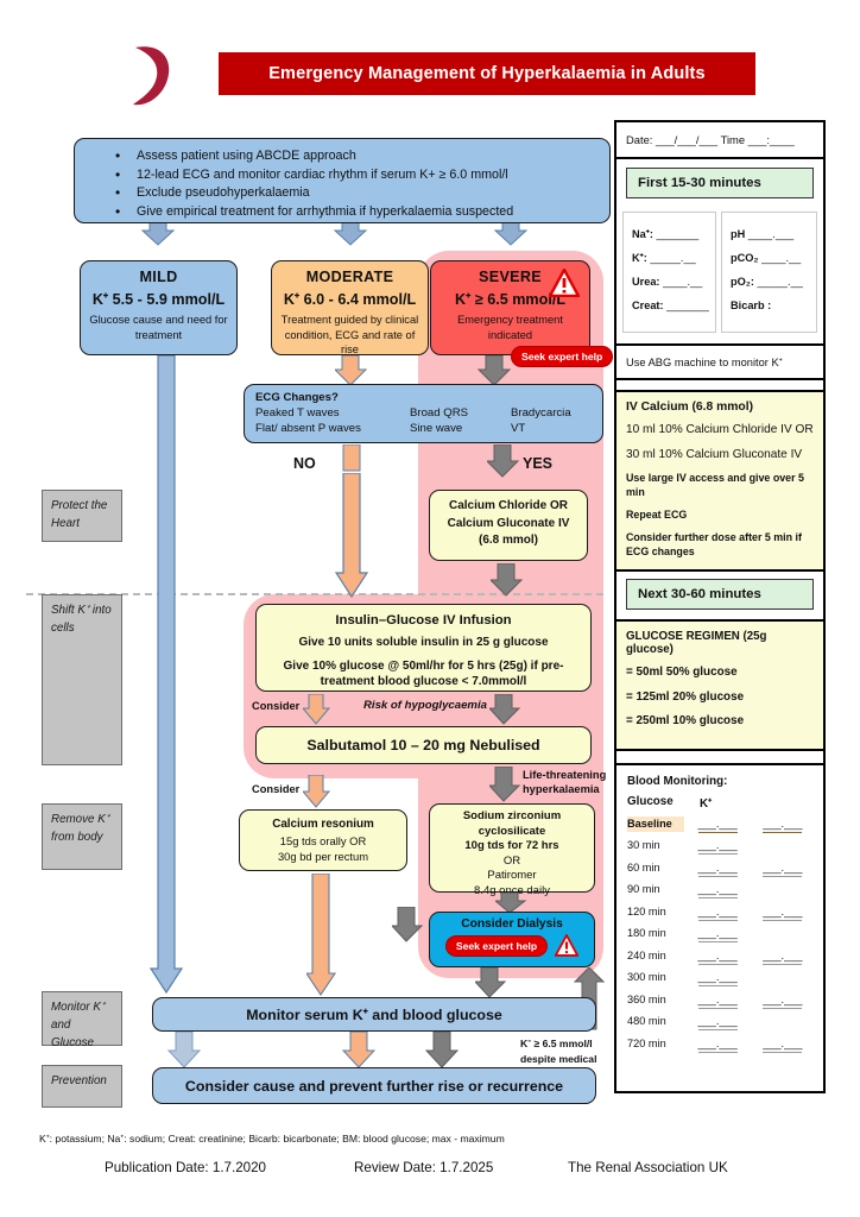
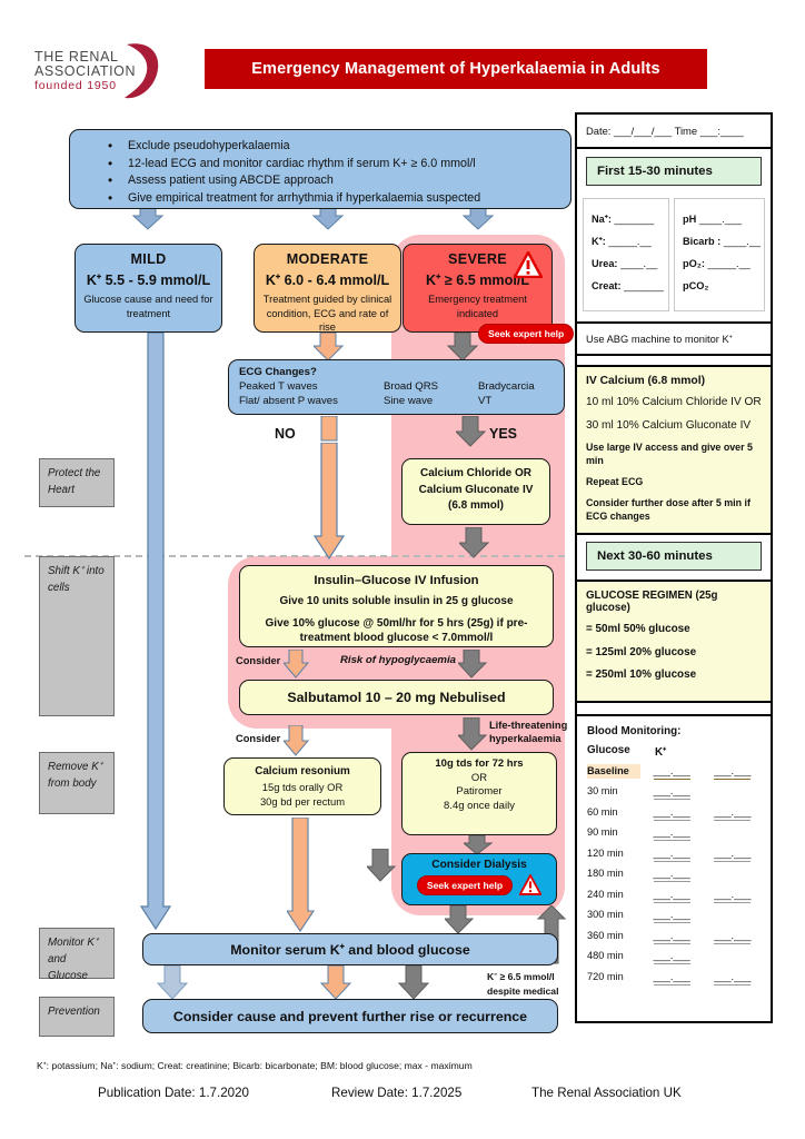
+ THE RENAL
+ ASSOCIATION
+ founded 1950
  Emergency Management of Hyperkalaemia in Adults
- Assess patient using ABCDE approach
+ Exclude pseudohyperkalaemia
  12-lead ECG and monitor cardiac rhythm if serum K+ ≥ 6.0 mmol/l
- Exclude pseudohyperkalaemia
+ Assess patient using ABCDE approach
  Give empirical treatment for arrhythmia if hyperkalaemia suspected
  MILD
  K⁺ 5.5 - 5.9 mmol/L
  Glucose cause and need for treatment
  MODERATE
  K⁺ 6.0 - 6.4 mmol/L
  Treatment guided by clinical condition, ECG and rate of rise
  SEVERE
  K⁺ ≥ 6.5 mmol/L
  Emergency treatment indicated
  Seek expert help
  ECG Changes?
  Peaked T waves
  Broad QRS
  Bradycarcia
  Flat/ absent P waves
  Sine wave
  VT
  NO
  YES
  Calcium Chloride OR
  Calcium Gluconate IV
  (6.8 mmol)
  Insulin–Glucose IV Infusion
  Give 10 units soluble insulin in 25 g glucose
  Give 10% glucose @ 50ml/hr for 5 hrs (25g) if pre-treatment blood glucose < 7.0mmol/l
  Consider
  Risk of hypoglycaemia
  Salbutamol 10 – 20 mg Nebulised
  Consider
  Life-threatening hyperkalaemia
  Calcium resonium
  15g tds orally OR
  30g bd per rectum
- Sodium zirconium cyclosilicate
  10g tds for 72 hrs
  OR
  Patiromer
  8.4g once daily
  Consider Dialysis
  Seek expert help
  Monitor serum K⁺ and blood glucose
  K⁻ ≥ 6.5 mmol/l despite medical
  Consider cause and prevent further rise or recurrence
  Protect the Heart
  Shift K⁺ into cells
  Remove K⁺ from body
  Monitor K⁺ and Glucose
  Prevention
  Date: ___/___/___ Time ___:____
  First 15-30 minutes
  Na⁺: _______
  K⁺: _____.__
  Urea: ____.__
  Creat: _______
  pH ____.___
- pCO₂ ____.__
+ Bicarb : ____.__
  pO₂: _____.__
- Bicarb :
+ pCO₂
  Use ABG machine to monitor K⁺
  IV Calcium (6.8 mmol)
  10 ml 10% Calcium Chloride IV OR
  30 ml 10% Calcium Gluconate IV
  Use large IV access and give over 5 min
  Repeat ECG
  Consider further dose after 5 min if ECG changes
  Next 30-60 minutes
  GLUCOSE REGIMEN (25g glucose)
  = 50ml 50% glucose
  = 125ml 20% glucose
  = 250ml 10% glucose
  Blood Monitoring:
  Glucose
  K⁺
  Baseline
  ___.___
  ___.___
  30 min
  ___.___
  60 min
  ___.___
  ___.___
  90 min
  ___.___
  120 min
  ___.___
  ___.___
  180 min
  ___.___
  240 min
  ___.___
  ___.___
  300 min
  ___.___
  360 min
  ___.___
  ___.___
  480 min
  ___.___
  720 min
  ___.___
  ___.___
  K⁺: potassium; Na⁺: sodium; Creat: creatinine; Bicarb: bicarbonate; BM: blood glucose; max - maximum
  Publication Date: 1.7.2020
  Review Date: 1.7.2025
  The Renal Association UK
